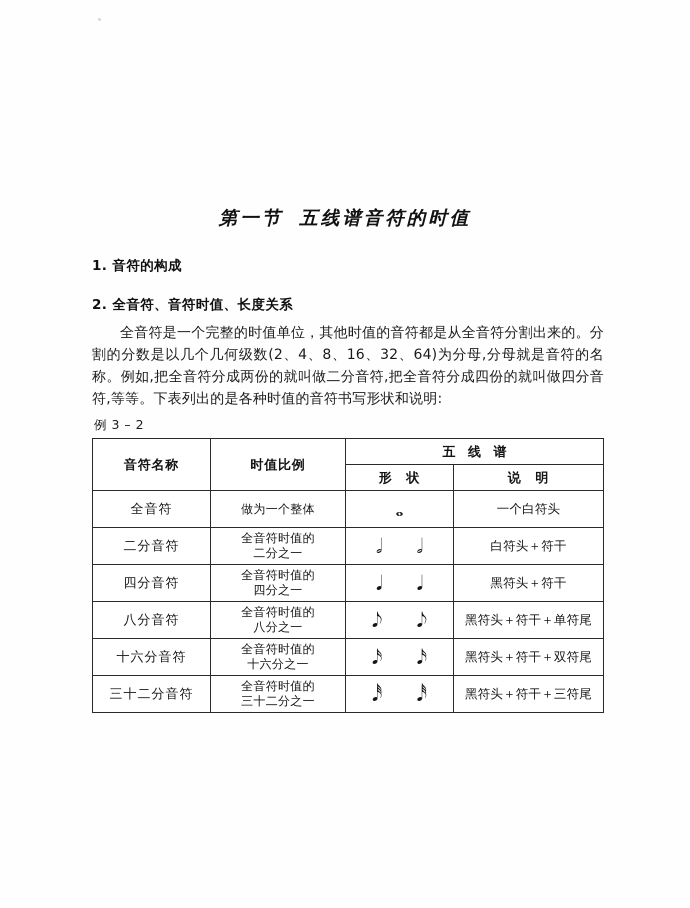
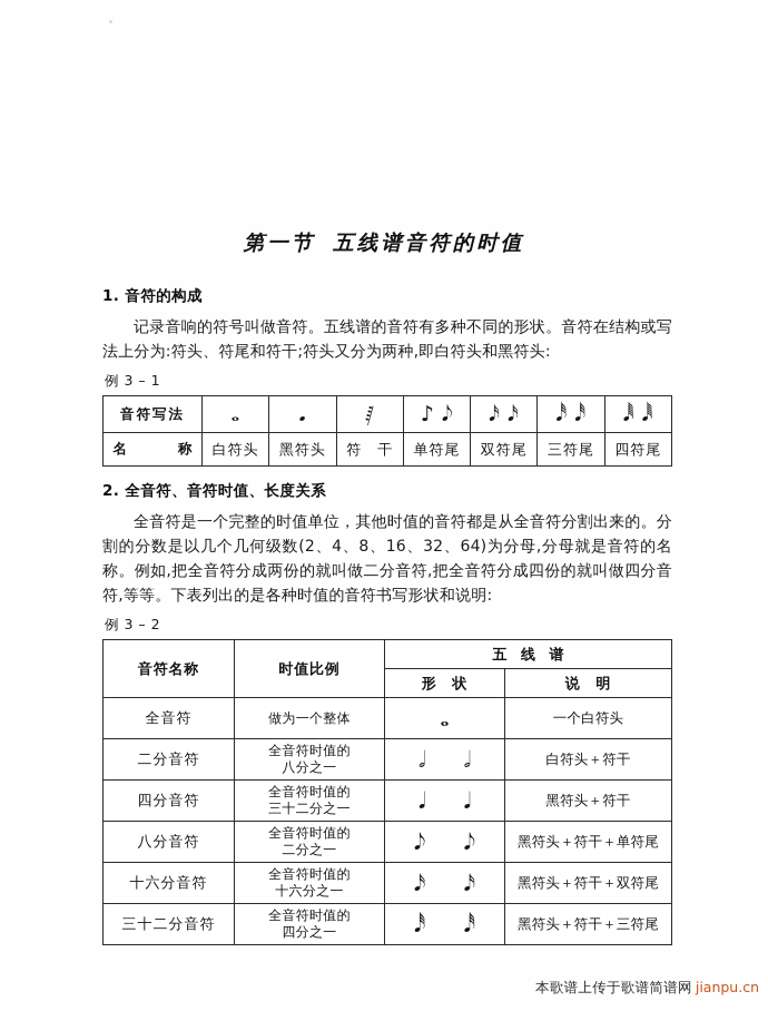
  第一节 五线谱音符的时值
  1. 音符的构成
+ 记录音响的符号叫做音符。五线谱的音符有多种不同的形状。音符在结构或写法上分为:符头、符尾和符干;符头又分为两种,即白符头和黑符头:
+ 例 3 – 1
+ 音符写法	𝅝	𝅘	𝅁	♪ 𝅘𝅥𝅮	𝅘𝅥𝅯 𝅘𝅥𝅯	𝅘𝅥𝅰 𝅘𝅥𝅰	𝅘𝅥𝅱 𝅘𝅥𝅱
+ 名 称	白符头	黑符头	符 干	单符尾	双符尾	三符尾	四符尾
  2. 全音符、音符时值、长度关系
  全音符是一个完整的时值单位，其他时值的音符都是从全音符分割出来的。分割的分数是以几个几何级数(2、4、8、16、32、64)为分母,分母就是音符的名称。例如,把全音符分成两份的就叫做二分音符,把全音符分成四份的就叫做四分音符,等等。下表列出的是各种时值的音符书写形状和说明:
  例 3 – 2
  音符名称	时值比例	五 线 谱
  形 状	说 明
  全音符	做为一个整体	𝅝	一个白符头
- 二分音符	全音符时值的二分之一	𝅗𝅥 𝅗𝅥	白符头＋符干
+ 二分音符	全音符时值的八分之一	𝅗𝅥 𝅗𝅥	白符头＋符干
- 四分音符	全音符时值的四分之一	𝅘𝅥 𝅘𝅥	黑符头＋符干
+ 四分音符	全音符时值的三十二分之一	𝅘𝅥 𝅘𝅥	黑符头＋符干
- 八分音符	全音符时值的八分之一	𝅘𝅥𝅮 𝅘𝅥𝅮	黑符头＋符干＋单符尾
+ 八分音符	全音符时值的二分之一	𝅘𝅥𝅮 𝅘𝅥𝅮	黑符头＋符干＋单符尾
  十六分音符	全音符时值的十六分之一	𝅘𝅥𝅯 𝅘𝅥𝅯	黑符头＋符干＋双符尾
- 三十二分音符	全音符时值的三十二分之一	𝅘𝅥𝅰 𝅘𝅥𝅰	黑符头＋符干＋三符尾
+ 三十二分音符	全音符时值的四分之一	𝅘𝅥𝅰 𝅘𝅥𝅰	黑符头＋符干＋三符尾
+ 本歌谱上传于歌谱简谱网 jianpu.cn
